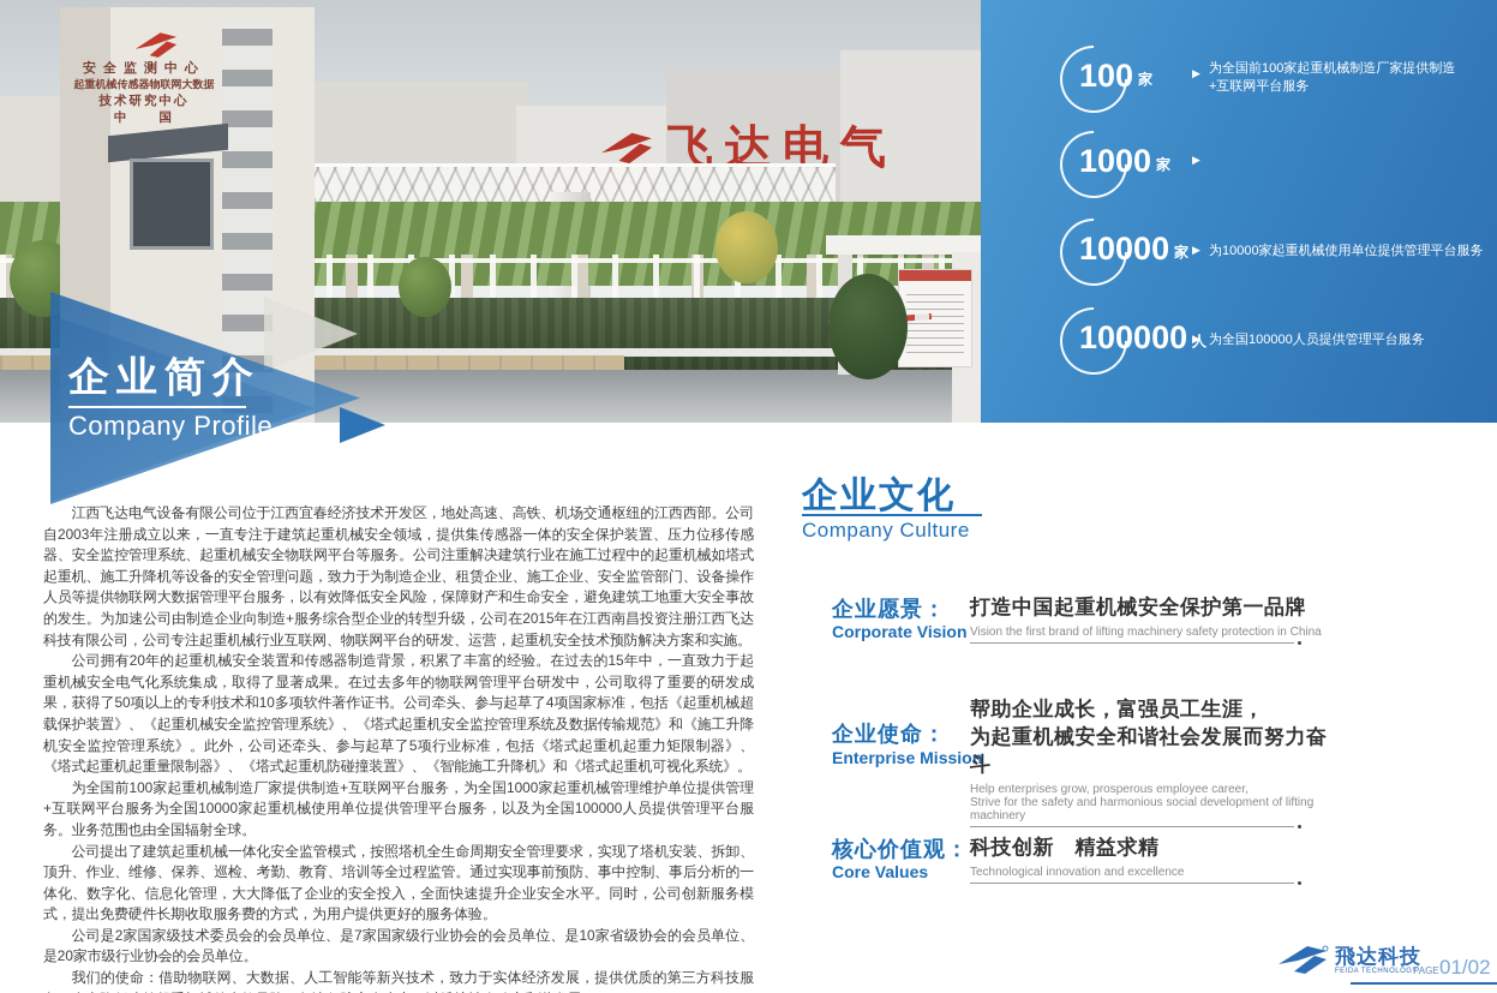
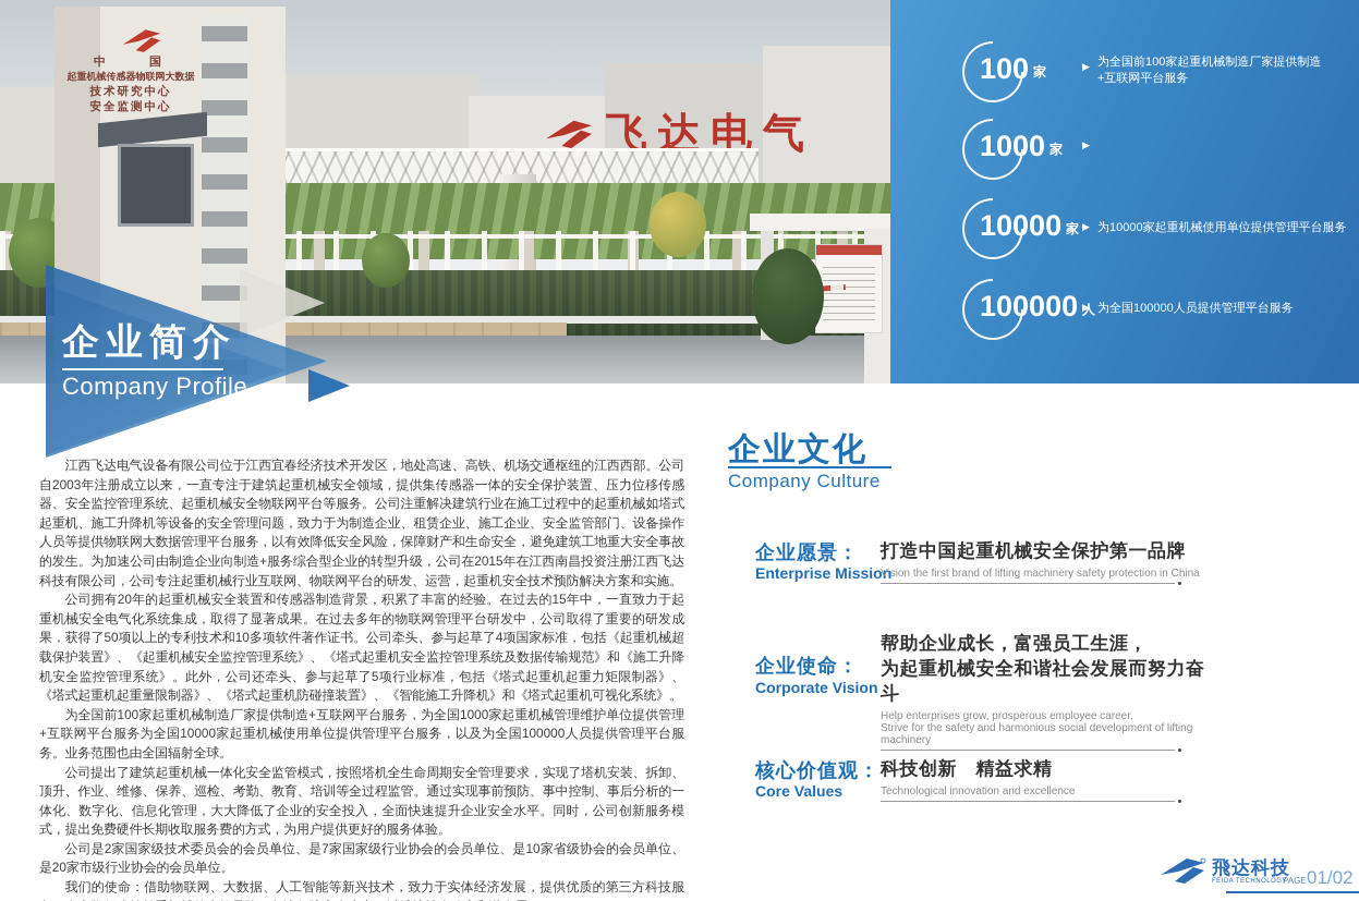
  飞达电气
- 安全监测中心
+ 中 国
  起重机械传感器物联网大数据
  技术研究中心
- 中 国
+ 安全监测中心
  100
  家
  ▶
  为全国前100家起重机械制造厂家提供制造
  +互联网平台服务
  1000
  家
  ▶
  10000
  家
  ▶
  为10000家起重机械使用单位提供管理平台服务
  100000
  人
  ▶
  为全国100000人员提供管理平台服务
  企业简介
  Company Profile
  江西飞达电气设备有限公司位于江西宜春经济技术开发区，地处高速、高铁、机场交通枢纽的江西西部。公司自2003年注册成立以来，一直专注于建筑起重机械安全领域，提供集传感器一体的安全保护装置、压力位移传感器、安全监控管理系统、起重机械安全物联网平台等服务。公司注重解决建筑行业在施工过程中的起重机械如塔式起重机、施工升降机等设备的安全管理问题，致力于为制造企业、租赁企业、施工企业、安全监管部门、设备操作人员等提供物联网大数据管理平台服务，以有效降低安全风险，保障财产和生命安全，避免建筑工地重大安全事故的发生。为加速公司由制造企业向制造+服务综合型企业的转型升级，公司在2015年在江西南昌投资注册江西飞达科技有限公司，公司专注起重机械行业互联网、物联网平台的研发、运营，起重机安全技术预防解决方案和实施。
  公司拥有20年的起重机械安全装置和传感器制造背景，积累了丰富的经验。在过去的15年中，一直致力于起重机械安全电气化系统集成，取得了显著成果。在过去多年的物联网管理平台研发中，公司取得了重要的研发成果，获得了50项以上的专利技术和10多项软件著作证书。公司牵头、参与起草了4项国家标准，包括《起重机械超载保护装置》、《起重机械安全监控管理系统》、《塔式起重机安全监控管理系统及数据传输规范》和《施工升降机安全监控管理系统》。此外，公司还牵头、参与起草了5项行业标准，包括《塔式起重机起重力矩限制器》、《塔式起重机起重量限制器》、《塔式起重机防碰撞装置》、《智能施工升降机》和《塔式起重机可视化系统》。
  为全国前100家起重机械制造厂家提供制造+互联网平台服务，为全国1000家起重机械管理维护单位提供管理+互联网平台服务为全国10000家起重机械使用单位提供管理平台服务，以及为全国100000人员提供管理平台服务。业务范围也由全国辐射全球。
  公司提出了建筑起重机械一体化安全监管模式，按照塔机全生命周期安全管理要求，实现了塔机安装、拆卸、顶升、作业、维修、保养、巡检、考勤、教育、培训等全过程监管。通过实现事前预防、事中控制、事后分析的一体化、数字化、信息化管理，大大降低了企业的安全投入，全面快速提升企业安全水平。同时，公司创新服务模式，提出免费硬件长期收取服务费的方式，为用户提供更好的服务体验。
  公司是2家国家级技术委员会的会员单位、是7家国家级行业协会的会员单位、是10家省级协会的会员单位、是20家市级行业协会的会员单位。
  企业文化
  Company Culture
  企业愿景：
- Corporate Vision
+ Enterprise Mission
  打造中国起重机械安全保护第一品牌
  Vision the first brand of lifting machinery safety protection in China
  企业使命：
- Enterprise Mission
+ Corporate Vision
  帮助企业成长，富强员工生涯，
  为起重机械安全和谐社会发展而努力奋斗
  Help enterprises grow, prosperous employee career,
  Strive for the safety and harmonious social development of lifting machinery
  核心价值观：
  Core Values
  科技创新 精益求精
  Technological innovation and excellence
  飛达科技
  PAGE
  01/02
